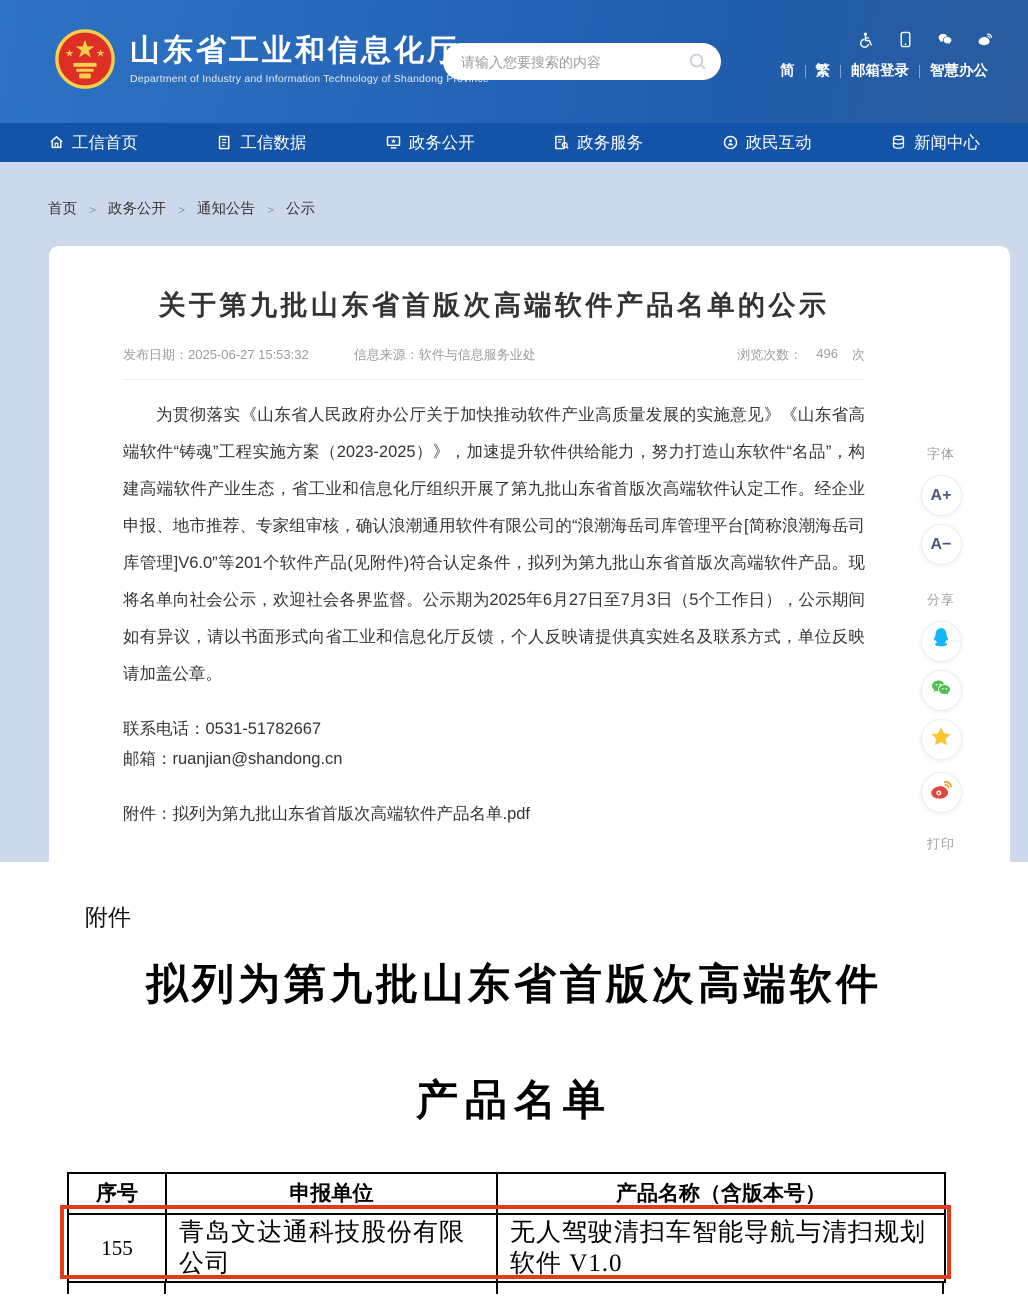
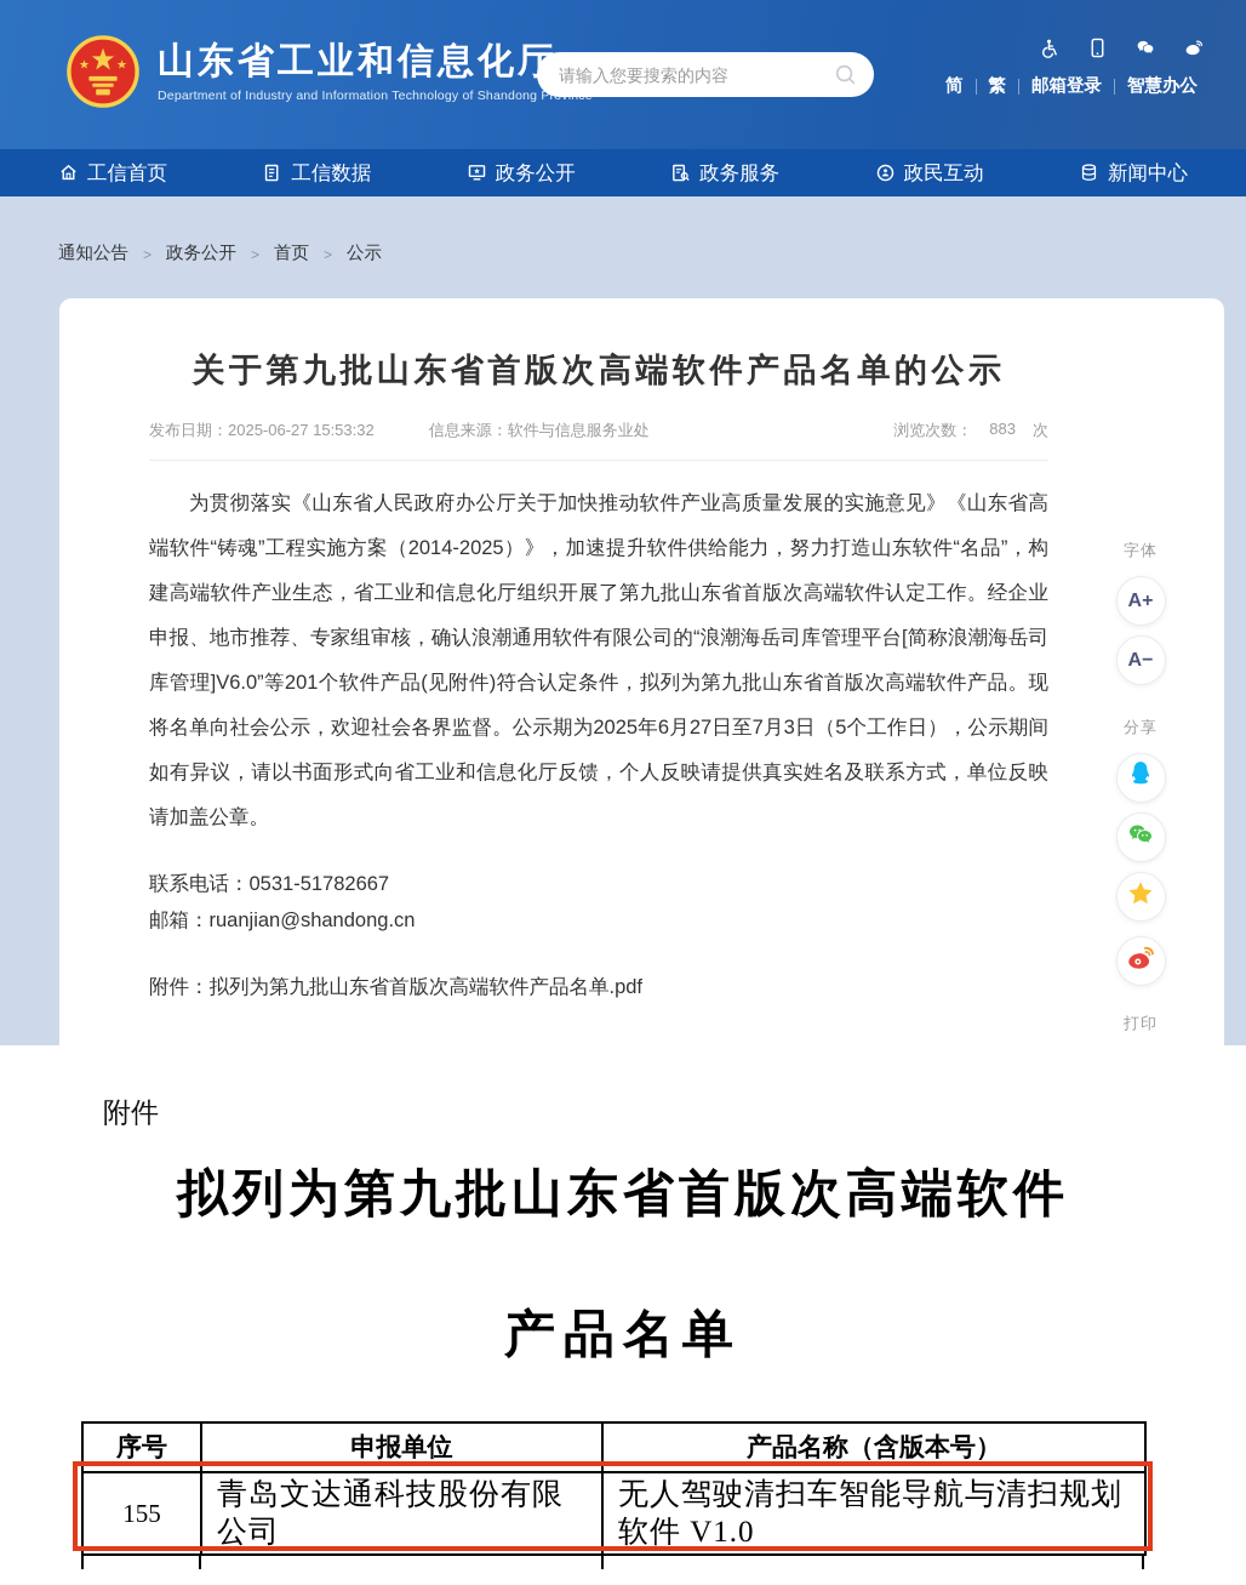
  山东省工业和信息化厅
  Department of Industry and Information Technology of Shandong P
  请输入您要搜索的内容
  简
  繁
  邮箱登录
  智慧办公
  工信首页
  工信数据
  政务公开
  政务服务
  政民互动
  新闻中心
- 首页
+ 通知公告
  >
  政务公开
  >
- 通知公告
+ 首页
  >
  公示
  关于第九批山东省首版次高端软件产品名单的公示
  发布日期：2025-06-27 15:53:32
  信息来源：软件与信息服务业处
  浏览次数：
- 496
+ 883
  次
- 为贯彻落实《山东省人民政府办公厅关于加快推动软件产业高质量发展的实施意见》《山东省高端软件“铸魂”工程实施方案（2023-2025）》，加速提升软件供给能力，努力打造山东软件“名品”，构建高端软件产业生态，省工业和信息化厅组织开展了第九批山东省首版次高端软件认定工作。经企业申报、地市推荐、专家组审核，确认浪潮通用软件有限公司的“浪潮海岳司库管理平台[简称浪潮海岳司库管理]V6.0”等201个软件产品(见附件)符合认定条件，拟列为第九批山东省首版次高端软件产品。现将名单向社会公示，欢迎社会各界监督。公示期为2025年6月27日至7月3日（5个工作日），公示期间如有异议，请以书面形式向省工业和信息化厅反馈，个人反映请提供真实姓名及联系方式，单位反映请加盖公章。
+ 为贯彻落实《山东省人民政府办公厅关于加快推动软件产业高质量发展的实施意见》《山东省高端软件“铸魂”工程实施方案（2014-2025）》，加速提升软件供给能力，努力打造山东软件“名品”，构建高端软件产业生态，省工业和信息化厅组织开展了第九批山东省首版次高端软件认定工作。经企业申报、地市推荐、专家组审核，确认浪潮通用软件有限公司的“浪潮海岳司库管理平台[简称浪潮海岳司库管理]V6.0”等201个软件产品(见附件)符合认定条件，拟列为第九批山东省首版次高端软件产品。现将名单向社会公示，欢迎社会各界监督。公示期为2025年6月27日至7月3日（5个工作日），公示期间如有异议，请以书面形式向省工业和信息化厅反馈，个人反映请提供真实姓名及联系方式，单位反映请加盖公章。
  联系电话：0531-51782667
  邮箱：ruanjian@shandong.cn
  附件：拟列为第九批山东省首版次高端软件产品名单.pdf
  字体
  A+
  A−
  分享
  打印
  附件
  拟列为第九批山东省首版次高端软件
  产品名单
  序号	申报单位	产品名称（含版本号）
  155	青岛文达通科技股份有限公司	无人驾驶清扫车智能导航与清扫规划软件 V1.0
